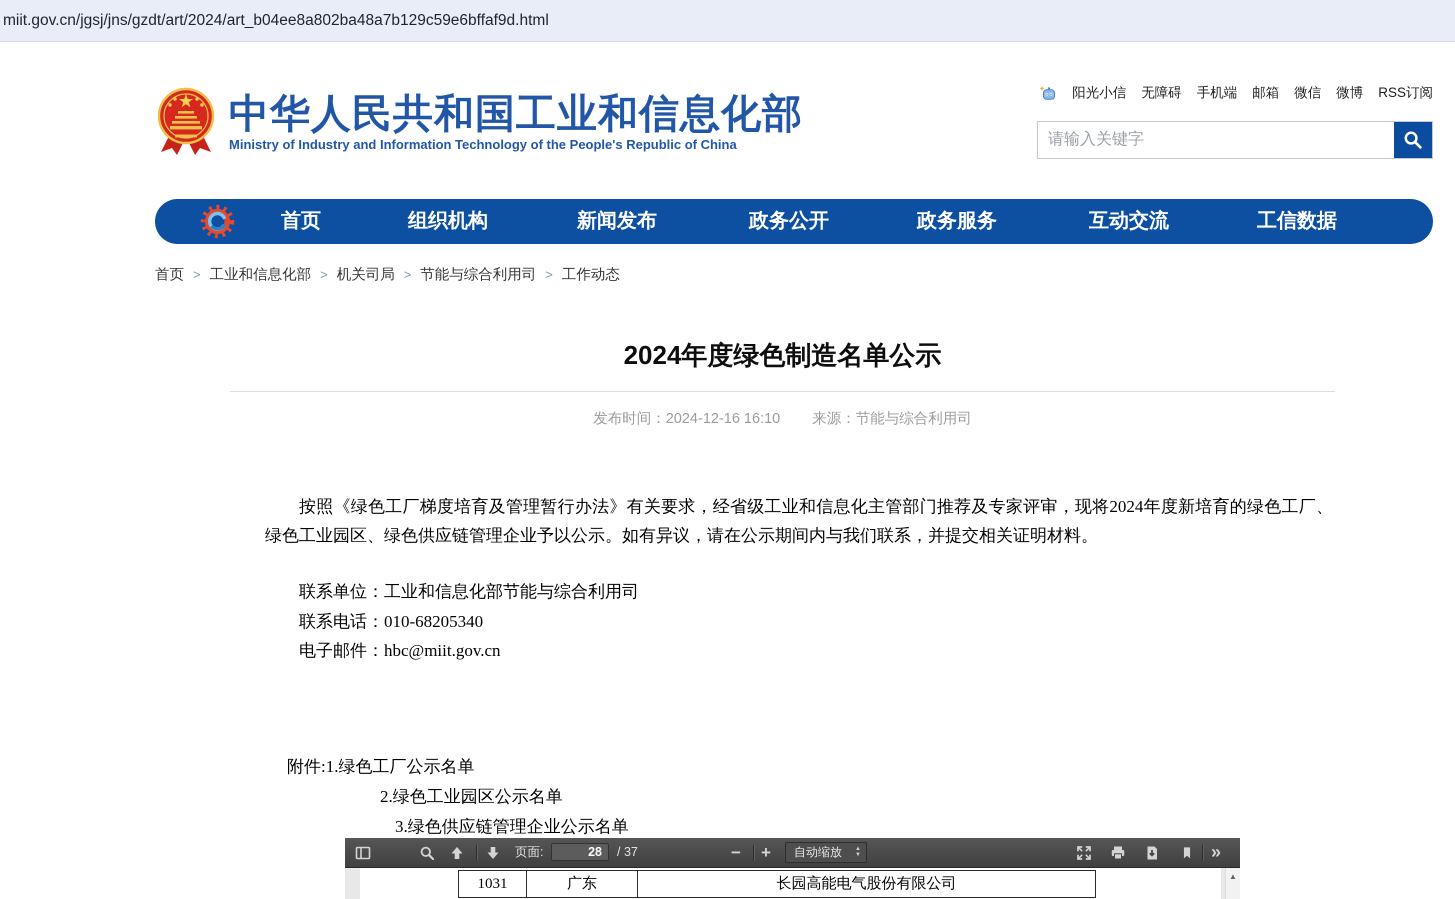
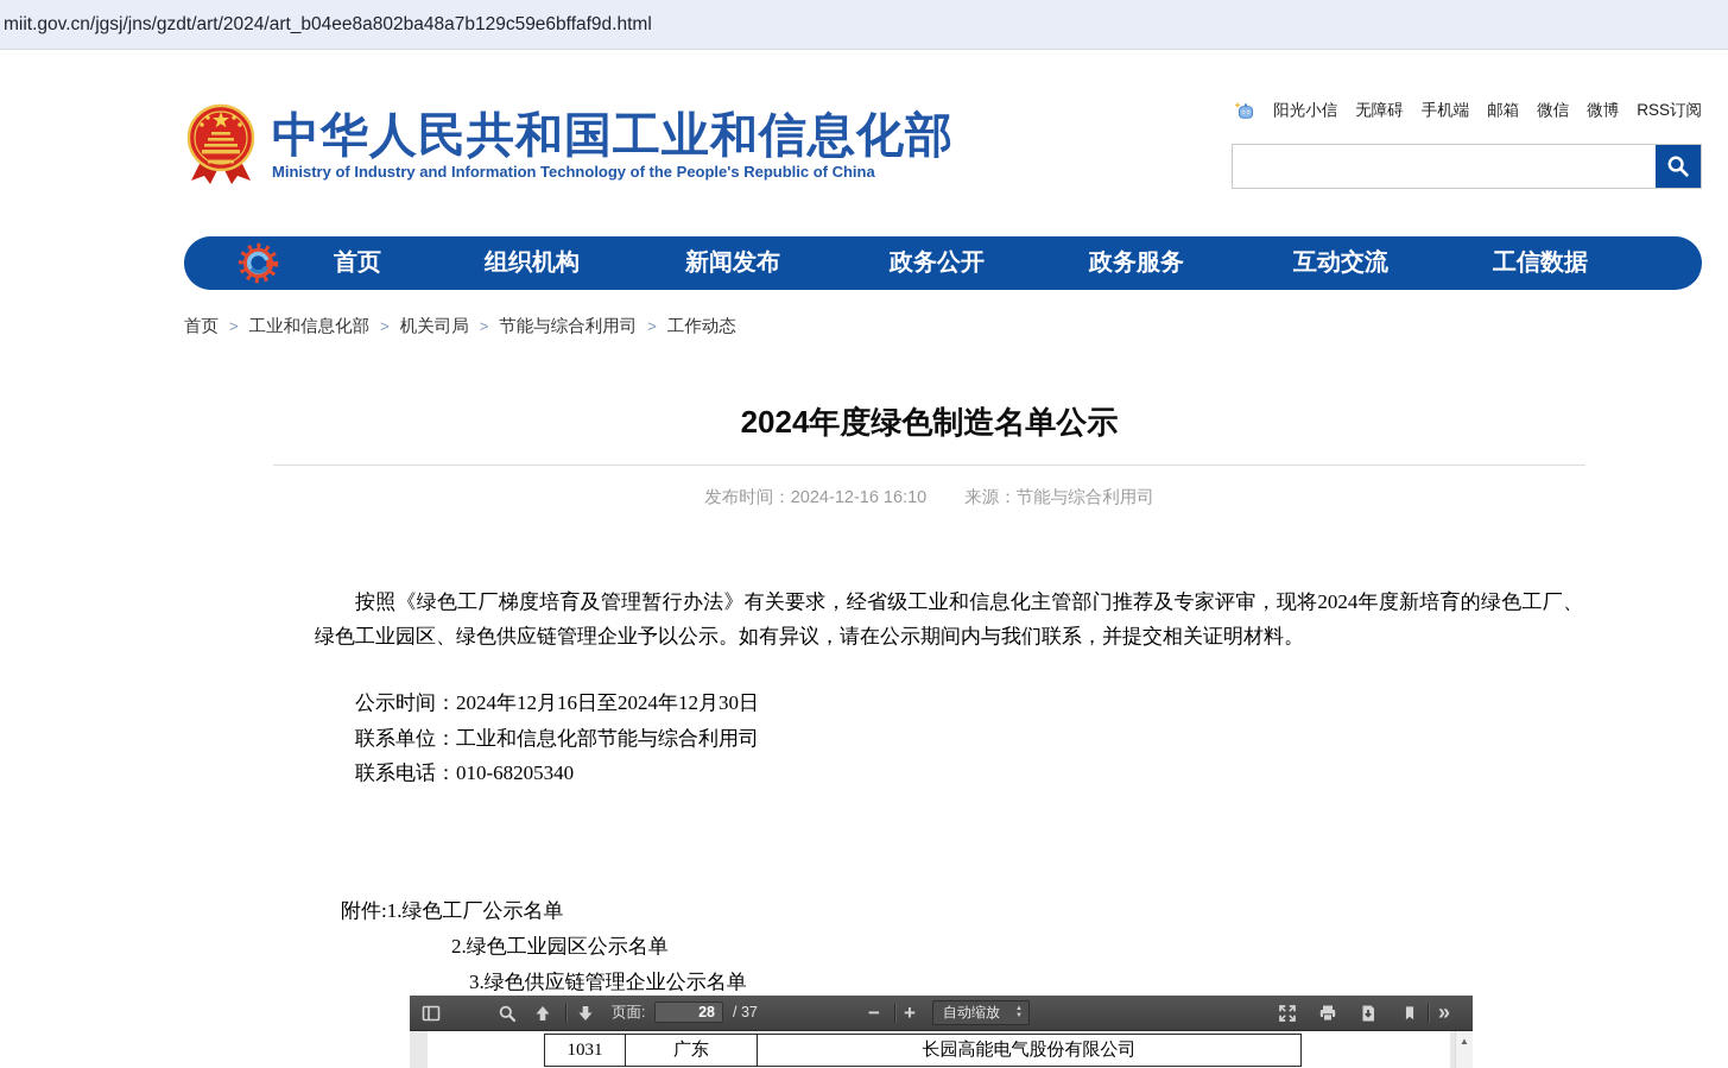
  miit.gov.cn/jgsj/jns/gzdt/art/2024/art_b04ee8a802ba48a7b129c59e6bffaf9d.html
  中华人民共和国工业和信息化部
  Ministry of Industry and Information Technology of the People's Republic of China
  阳光小信
  无障碍
  手机端
  邮箱
  微信
  微博
  RSS订阅
- 请输入关键字
  首页
  组织机构
  新闻发布
  政务公开
  政务服务
  互动交流
  工信数据
  首页 > 工业和信息化部 > 机关司局 > 节能与综合利用司 > 工作动态
  2024年度绿色制造名单公示
  发布时间：2024-12-16 16:10 来源：节能与综合利用司
  按照《绿色工厂梯度培育及管理暂行办法》有关要求，经省级工业和信息化主管部门推荐及专家评审，现将2024年度新培育的绿色工厂、绿色工业园区、绿色供应链管理企业予以公示。如有异议，请在公示期间内与我们联系，并提交相关证明材料。
+ 公示时间：2024年12月16日至2024年12月30日
  联系单位：工业和信息化部节能与综合利用司
  联系电话：010-68205340
- 电子邮件：hbc@miit.gov.cn
  附件:1.绿色工厂公示名单
  2.绿色工业园区公示名单
  3.绿色供应链管理企业公示名单
  页面:
  28
  / 37
  −
  +
  自动缩放
  »
  1031
  广东
  长园高能电气股份有限公司
  ▲
